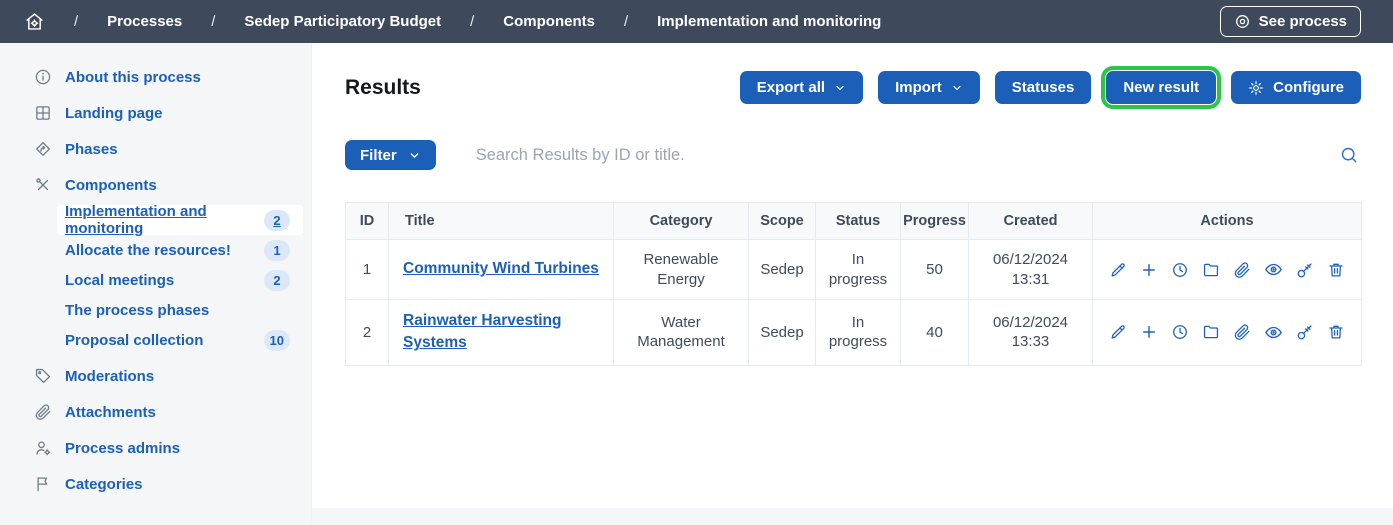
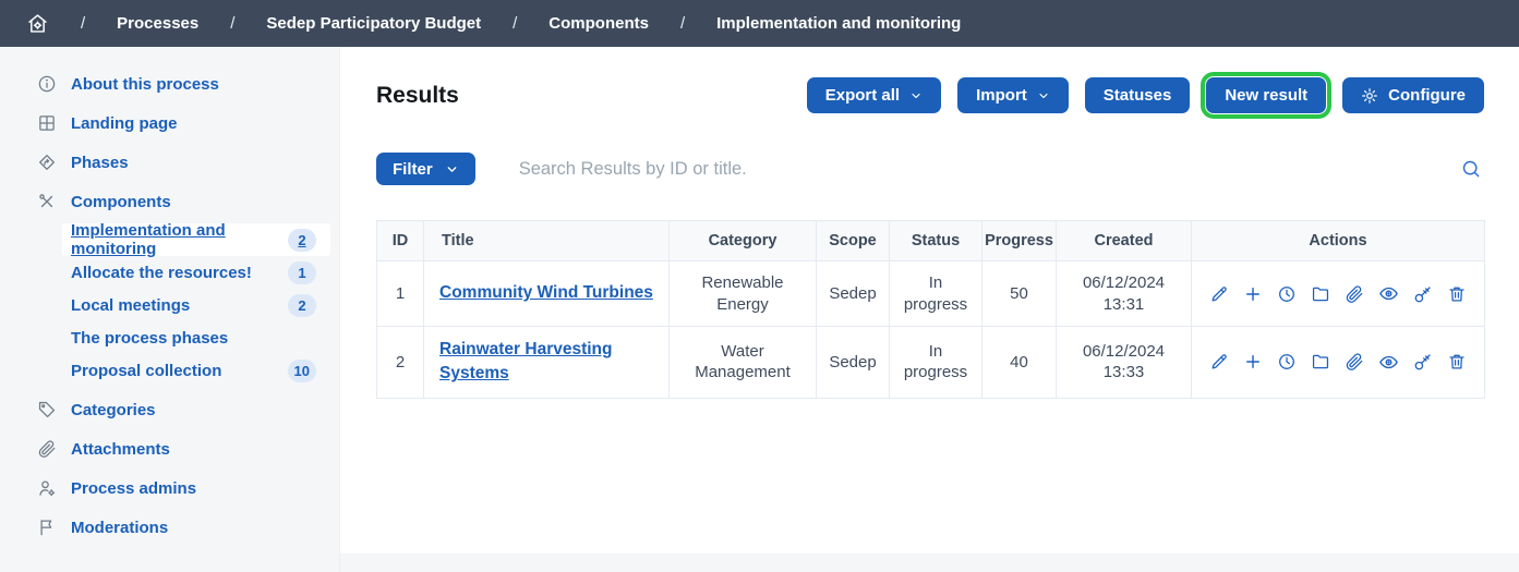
  /
  Processes
  /
  Sedep Participatory Budget
  /
  Components
  /
  Implementation and monitoring
- See process
  About this process
  Landing page
  Phases
  Components
  Implementation and monitoring
  2
  Allocate the resources!
  1
  Local meetings
  2
  The process phases
  Proposal collection
  10
- Moderations
+ Categories
  Attachments
  Process admins
- Categories
+ Moderations
  Results
  Export all
  Import
  Statuses
  New result
  Configure
  Filter
  Search Results by ID or title.
  ID	Title	Category	Scope	Status	Progress	Created	Actions
  1	Community Wind Turbines	Renewable Energy	Sedep	In progress	50	06/12/2024 13:31
  2	Rainwater Harvesting Systems	Water Management	Sedep	In progress	40	06/12/2024 13:33
